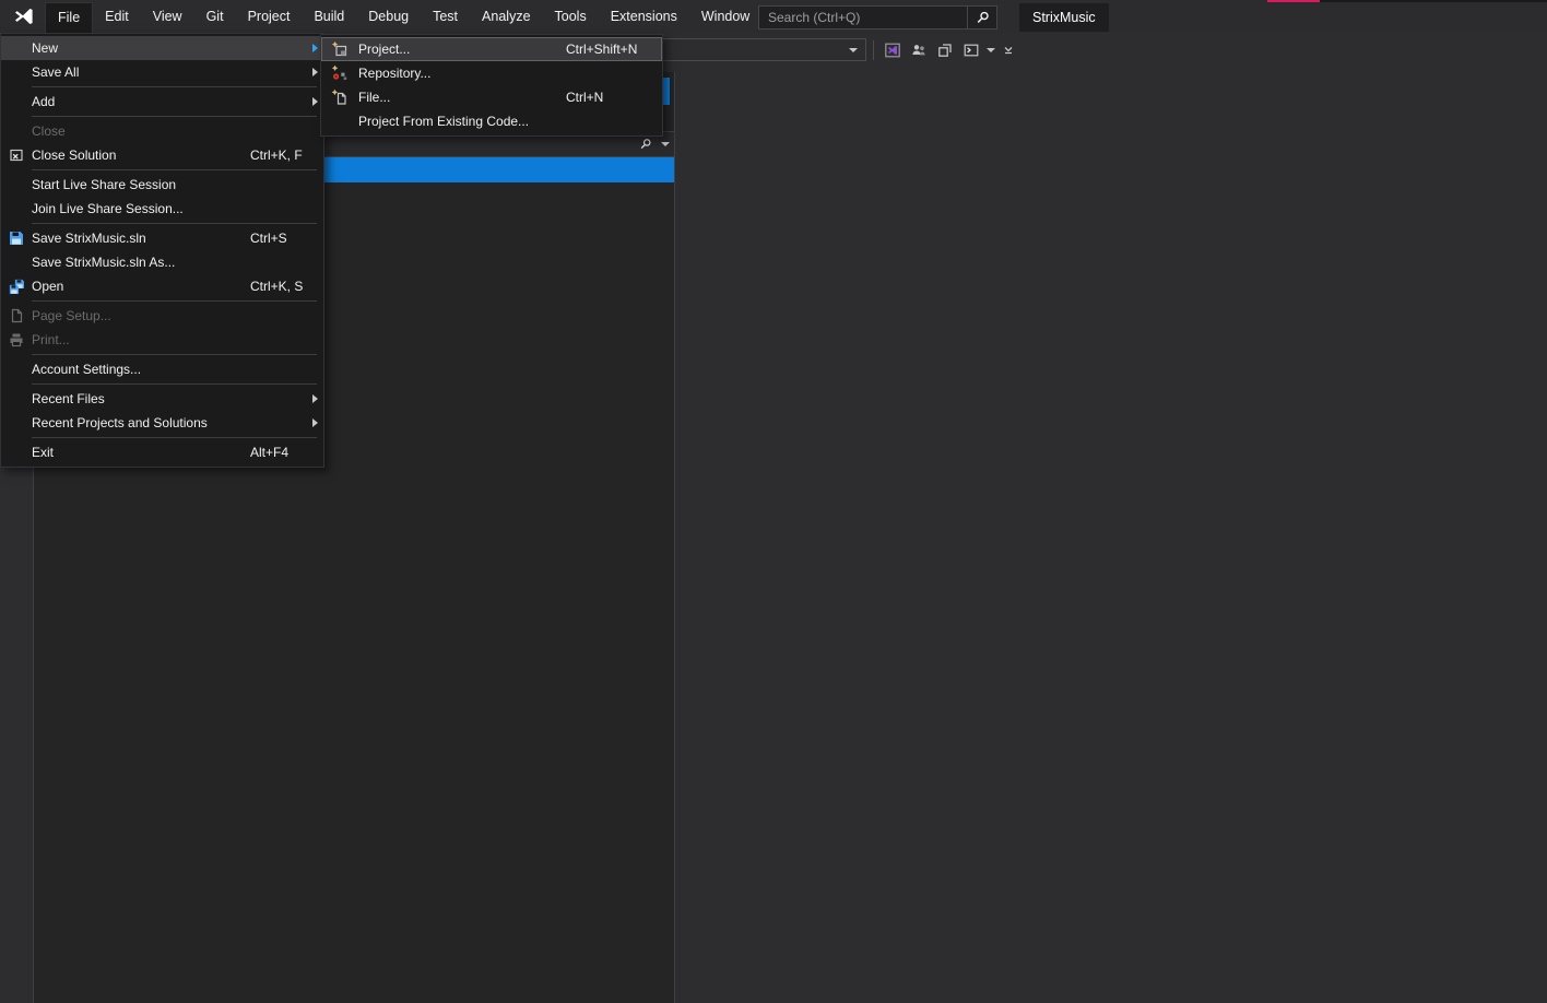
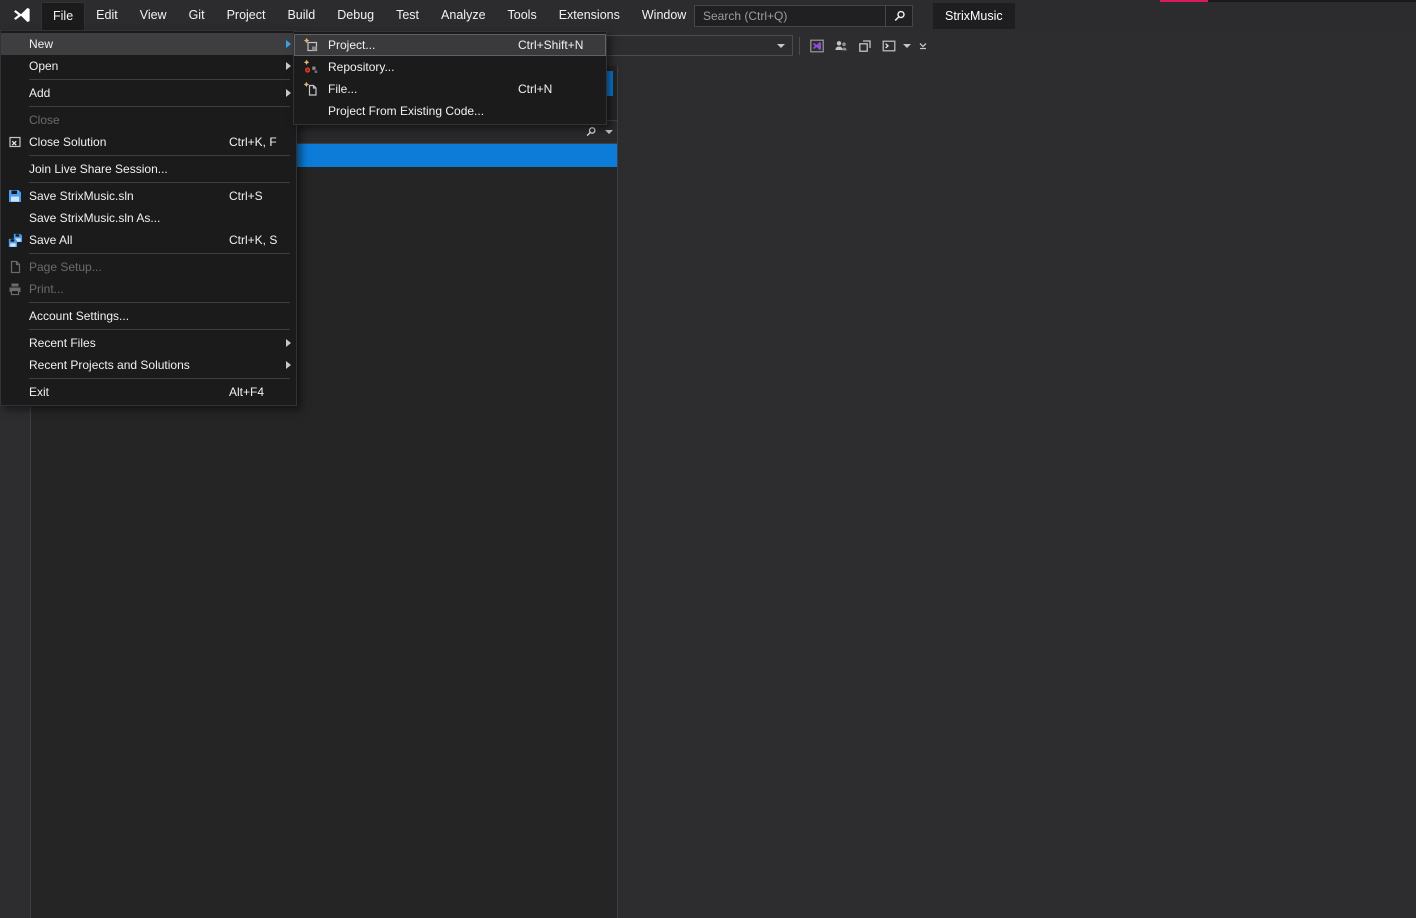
  File
  Edit
  View
  Git
  Project
  Build
  Debug
  Test
  Analyze
  Tools
  Extensions
  Window
  Search (Ctrl+Q)
  StrixMusic
  New
- Save All
+ Open
  Add
  Close
  Close Solution
  Ctrl+K, F
- Start Live Share Session
  Join Live Share Session...
  Save StrixMusic.sln
  Ctrl+S
  Save StrixMusic.sln As...
- Open
+ Save All
  Ctrl+K, S
  Page Setup...
  Print...
  Account Settings...
  Recent Files
  Recent Projects and Solutions
  Exit
  Alt+F4
  Project...
  Ctrl+Shift+N
  Repository...
  File...
  Ctrl+N
  Project From Existing Code...
